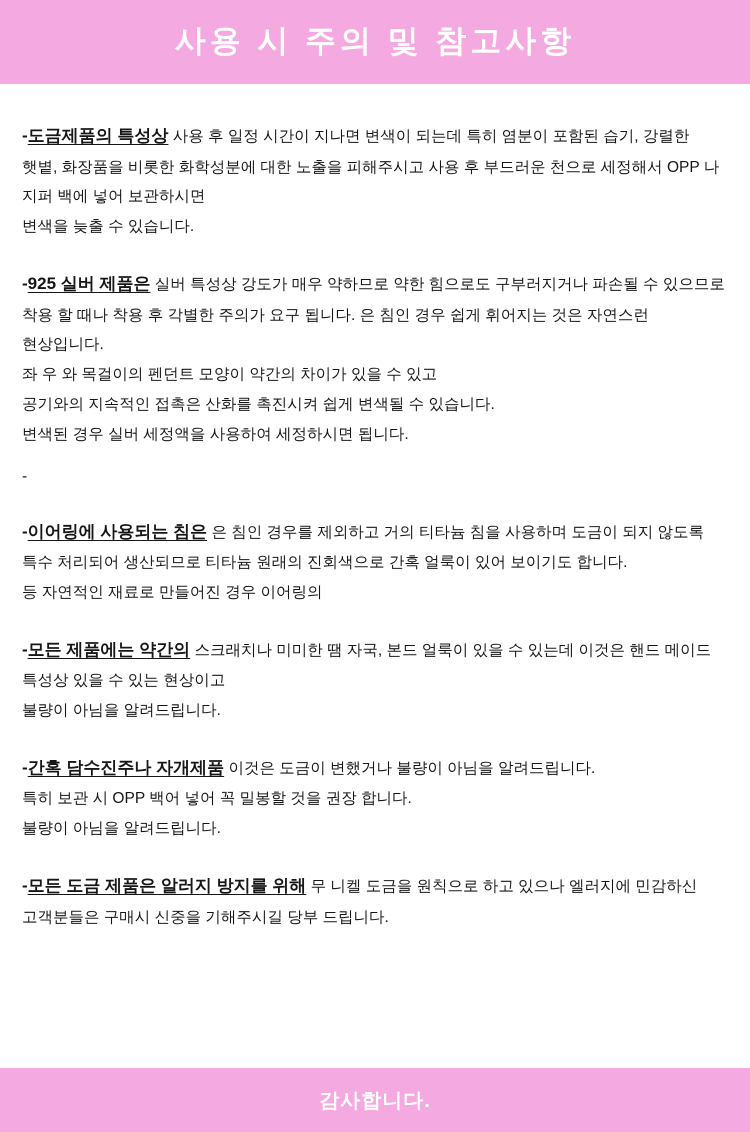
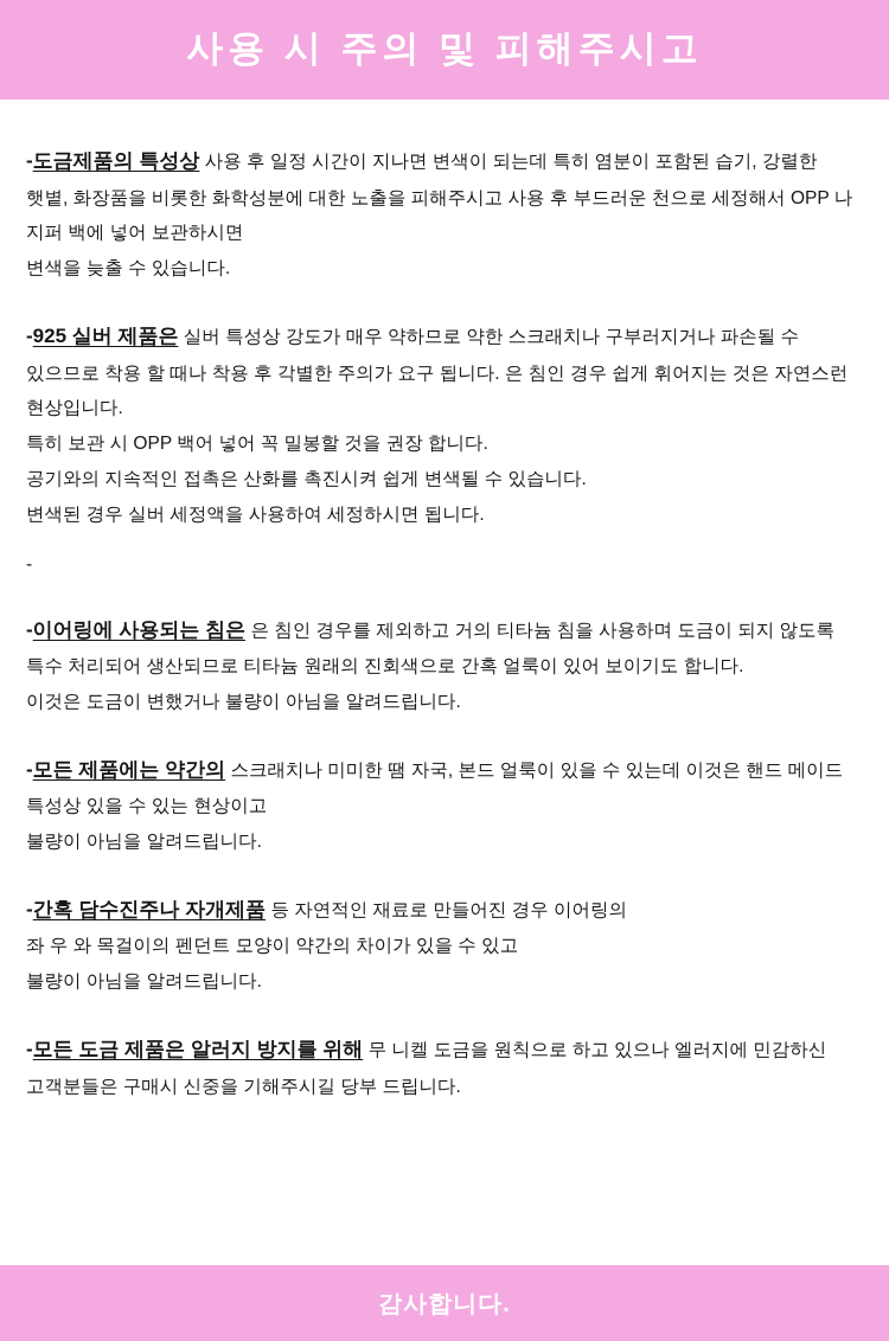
- 사용 시 주의 및 참고사항
+ 사용 시 주의 및 피해주시고
  -도금제품의 특성상 사용 후 일정 시간이 지나면 변색이 되는데 특히 염분이 포함된 습기, 강렬한 햇볕, 화장품을 비롯한 화학성분에 대한 노출을 피해주시고 사용 후 부드러운 천으로 세정해서 OPP 나 지퍼 백에 넣어 보관하시면
  변색을 늦출 수 있습니다.
- -925 실버 제품은 실버 특성상 강도가 매우 약하므로 약한 힘으로도 구부러지거나 파손될 수 있으므로 착용 할 때나 착용 후 각별한 주의가 요구 됩니다. 은 침인 경우 쉽게 휘어지는 것은 자연스런 현상입니다.
+ -925 실버 제품은 실버 특성상 강도가 매우 약하므로 약한 스크래치나 구부러지거나 파손될 수 있으므로 착용 할 때나 착용 후 각별한 주의가 요구 됩니다. 은 침인 경우 쉽게 휘어지는 것은 자연스런 현상입니다.
- 좌 우 와 목걸이의 펜던트 모양이 약간의 차이가 있을 수 있고
+ 특히 보관 시 OPP 백어 넣어 꼭 밀봉할 것을 권장 합니다.
  공기와의 지속적인 접촉은 산화를 촉진시켜 쉽게 변색될 수 있습니다.
  변색된 경우 실버 세정액을 사용하여 세정하시면 됩니다.
  -
  -이어링에 사용되는 침은 은 침인 경우를 제외하고 거의 티타늄 침을 사용하며 도금이 되지 않도록 특수 처리되어 생산되므로 티타늄 원래의 진회색으로 간혹 얼룩이 있어 보이기도 합니다.
- 등 자연적인 재료로 만들어진 경우 이어링의
+ 이것은 도금이 변했거나 불량이 아님을 알려드립니다.
  -모든 제품에는 약간의 스크래치나 미미한 땜 자국, 본드 얼룩이 있을 수 있는데 이것은 핸드 메이드 특성상 있을 수 있는 현상이고
  불량이 아님을 알려드립니다.
- -간혹 담수진주나 자개제품 이것은 도금이 변했거나 불량이 아님을 알려드립니다.
+ -간혹 담수진주나 자개제품 등 자연적인 재료로 만들어진 경우 이어링의
- 특히 보관 시 OPP 백어 넣어 꼭 밀봉할 것을 권장 합니다.
+ 좌 우 와 목걸이의 펜던트 모양이 약간의 차이가 있을 수 있고
  불량이 아님을 알려드립니다.
  -모든 도금 제품은 알러지 방지를 위해 무 니켈 도금을 원칙으로 하고 있으나 엘러지에 민감하신 고객분들은 구매시 신중을 기해주시길 당부 드립니다.
  감사합니다.
